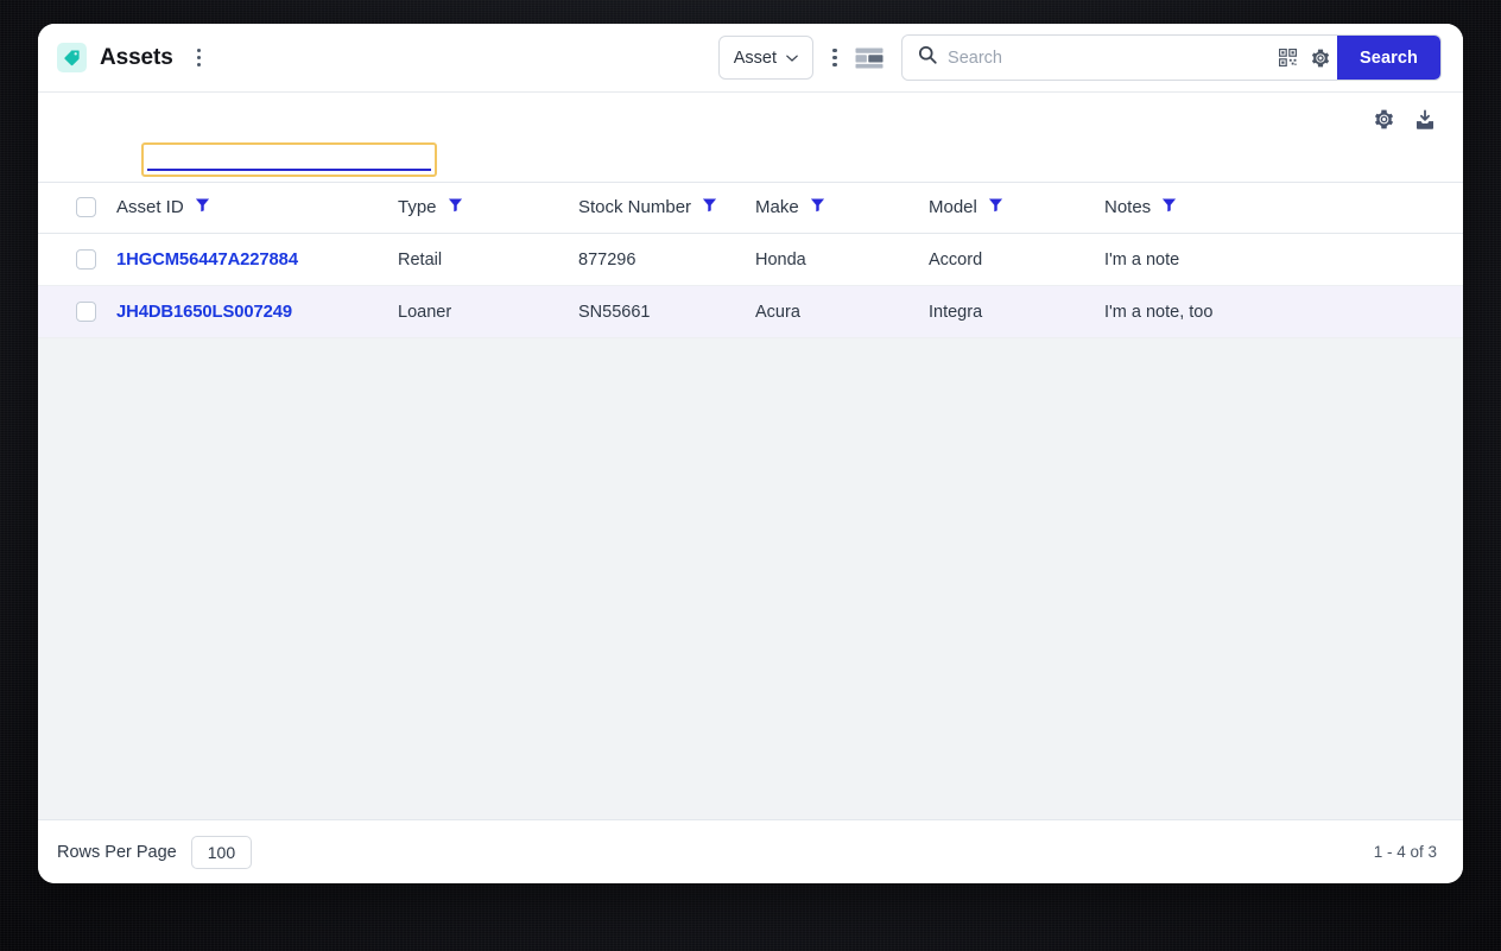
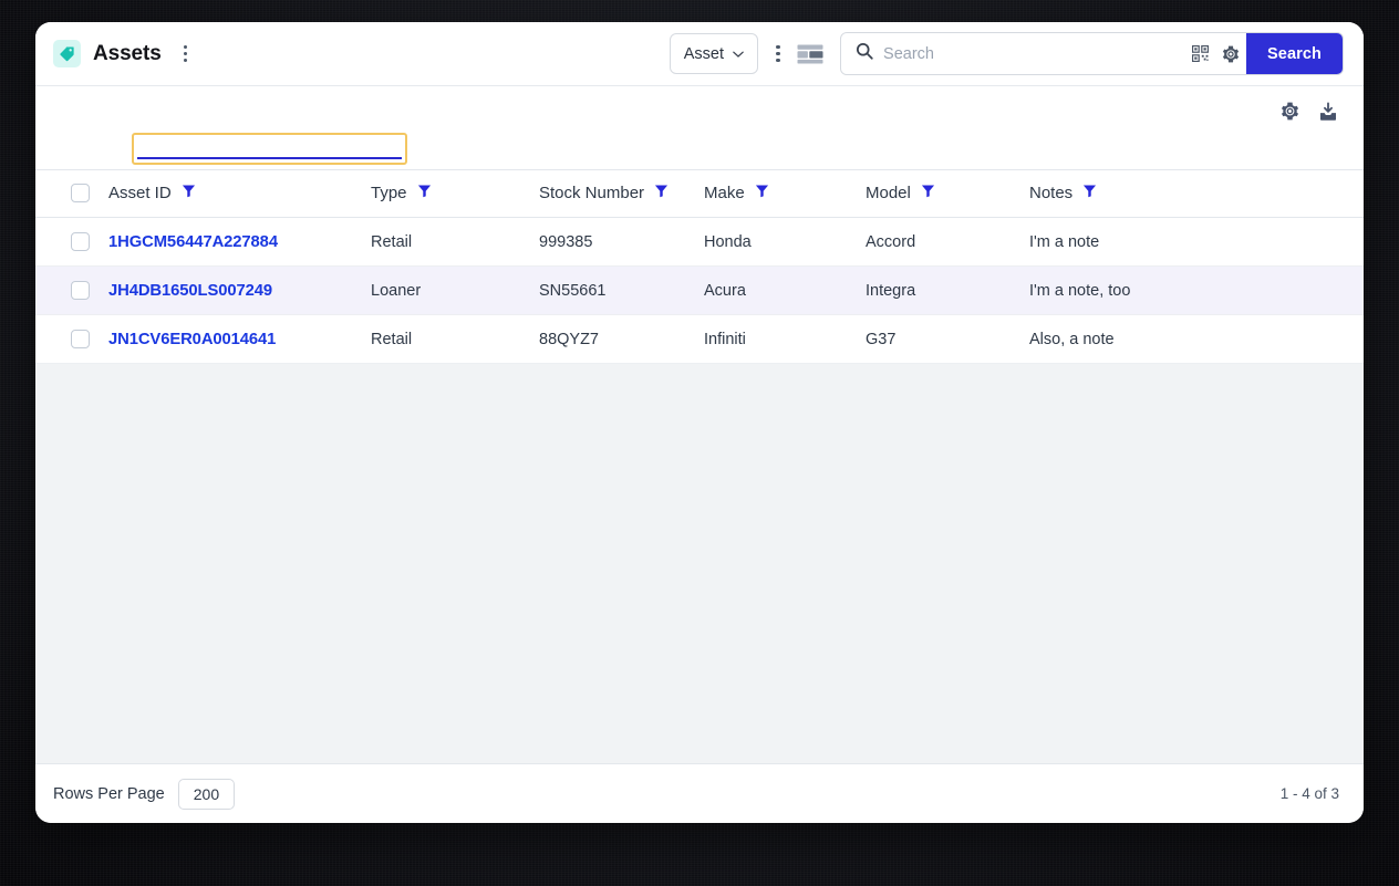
  Assets
  Asset
  Search
  Search
  	Asset ID	Type	Stock Number	Make	Model	Notes
- 	1HGCM56447A227884	Retail	877296	Honda	Accord	I'm a note
+ 	1HGCM56447A227884	Retail	999385	Honda	Accord	I'm a note
  	JH4DB1650LS007249	Loaner	SN55661	Acura	Integra	I'm a note, too
+ 	JN1CV6ER0A0014641	Retail	88QYZ7	Infiniti	G37	Also, a note
  Rows Per Page
- 100
+ 200
  1 - 4 of 3
